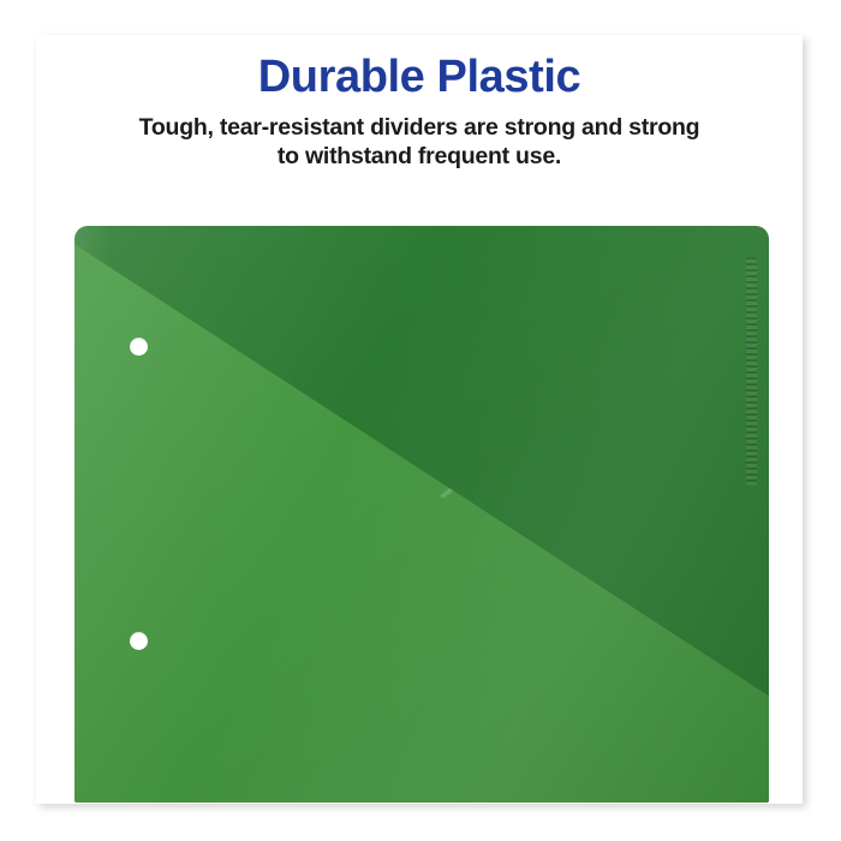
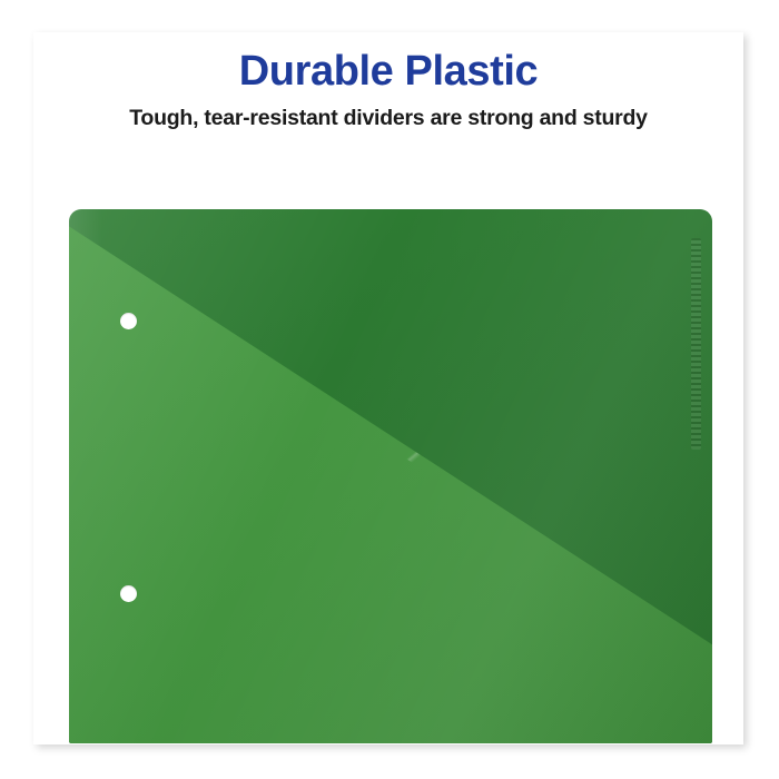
  Durable Plastic
- Tough, tear-resistant dividers are strong and strong
+ Tough, tear-resistant dividers are strong and sturdy
- to withstand frequent use.
